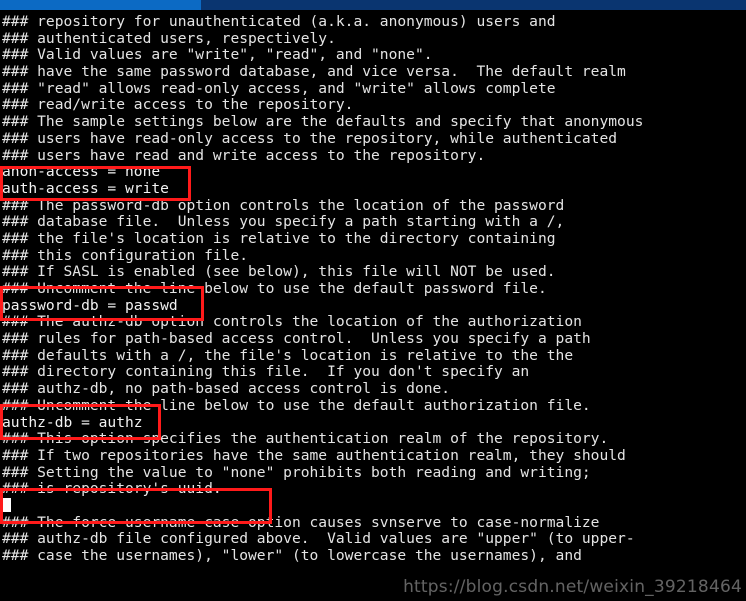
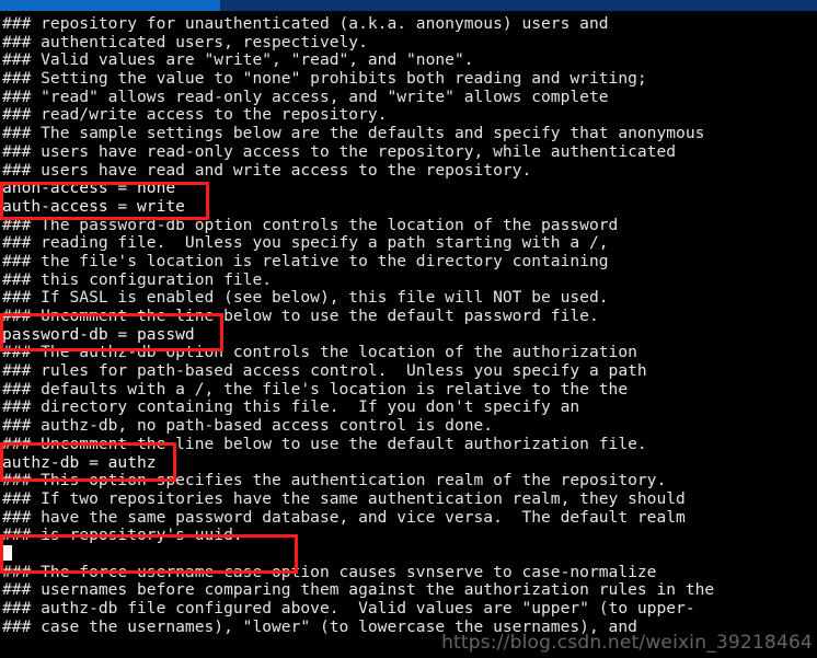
  ### repository for unauthenticated (a.k.a. anonymous) users and
  ### authenticated users, respectively.
  ### Valid values are "write", "read", and "none".
- ### have the same password database, and vice versa. The default realm
+ ### Setting the value to "none" prohibits both reading and writing;
  ### "read" allows read-only access, and "write" allows complete
  ### read/write access to the repository.
  ### The sample settings below are the defaults and specify that anonymous
  ### users have read-only access to the repository, while authenticated
  ### users have read and write access to the repository.
  anon-access = none
  auth-access = write
  ### The password-db option controls the location of the password
- ### database file. Unless you specify a path starting with a /,
+ ### reading file. Unless you specify a path starting with a /,
  ### the file's location is relative to the directory containing
  ### this configuration file.
  ### If SASL is enabled (see below), this file will NOT be used.
  ### Uncomment the line below to use the default password file.
  password-db = passwd
  ### The authz-db option controls the location of the authorization
  ### rules for path-based access control. Unless you specify a path
  ### defaults with a /, the file's location is relative to the the
  ### directory containing this file. If you don't specify an
  ### authz-db, no path-based access control is done.
  ### Uncomment the line below to use the default authorization file.
  authz-db = authz
  ### This option specifies the authentication realm of the repository.
  ### If two repositories have the same authentication realm, they should
- ### Setting the value to "none" prohibits both reading and writing;
+ ### have the same password database, and vice versa. The default realm
  ### is repository's uuid.
  ### The force-username-case option causes svnserve to case-normalize
+ ### usernames before comparing them against the authorization rules in the
  ### authz-db file configured above. Valid values are "upper" (to upper-
  ### case the usernames), "lower" (to lowercase the usernames), and
  https://blog.csdn.net/weixin_39218464
